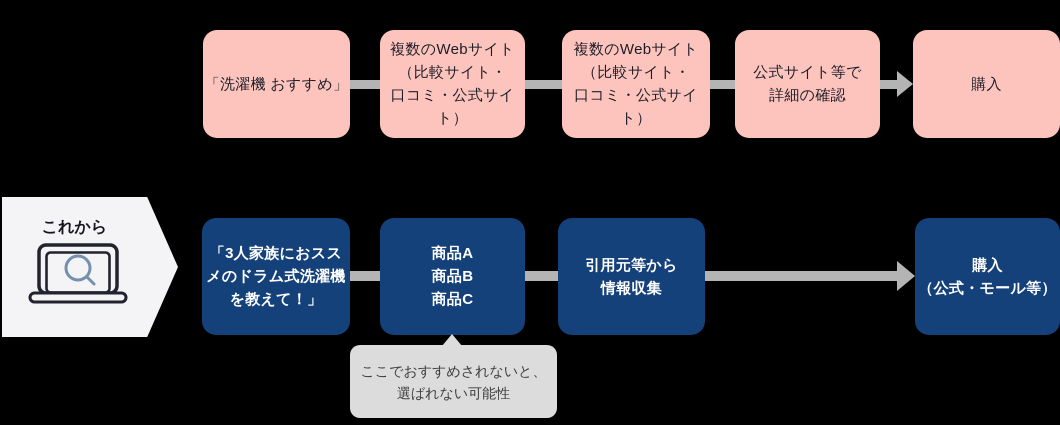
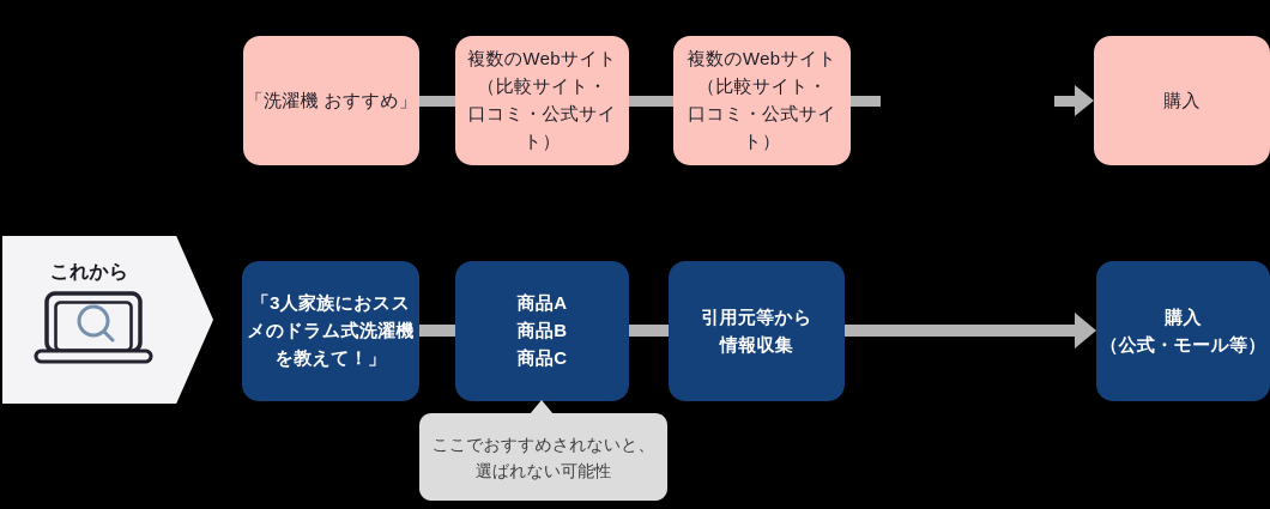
  「洗濯機 おすすめ」
  複数のWebサイト
  （比較サイト・
  口コミ・公式サイト）
  複数のWebサイト
  （比較サイト・
  口コミ・公式サイト）
- 公式サイト等で
- 詳細の確認
  購入
  これから
  「3人家族におスス
  メのドラム式洗濯機
  を教えて！」
  商品A
  商品B
  商品C
  引用元等から
  情報収集
  購入
  （公式・モール等）
  ここでおすすめされないと、
  選ばれない可能性
